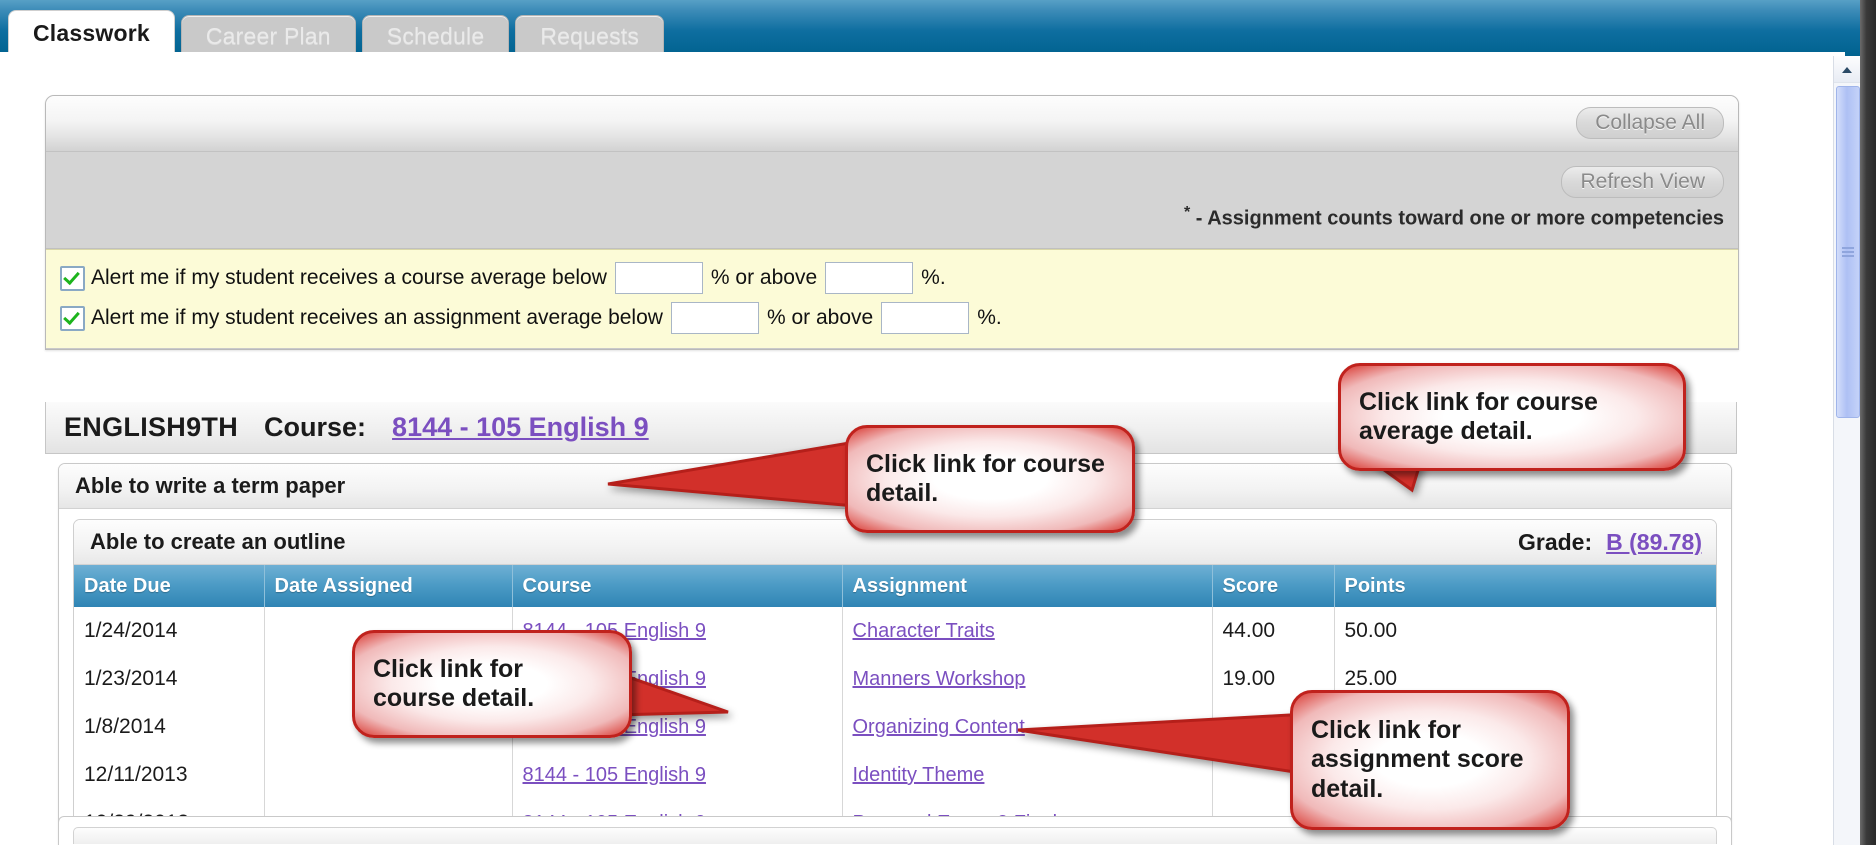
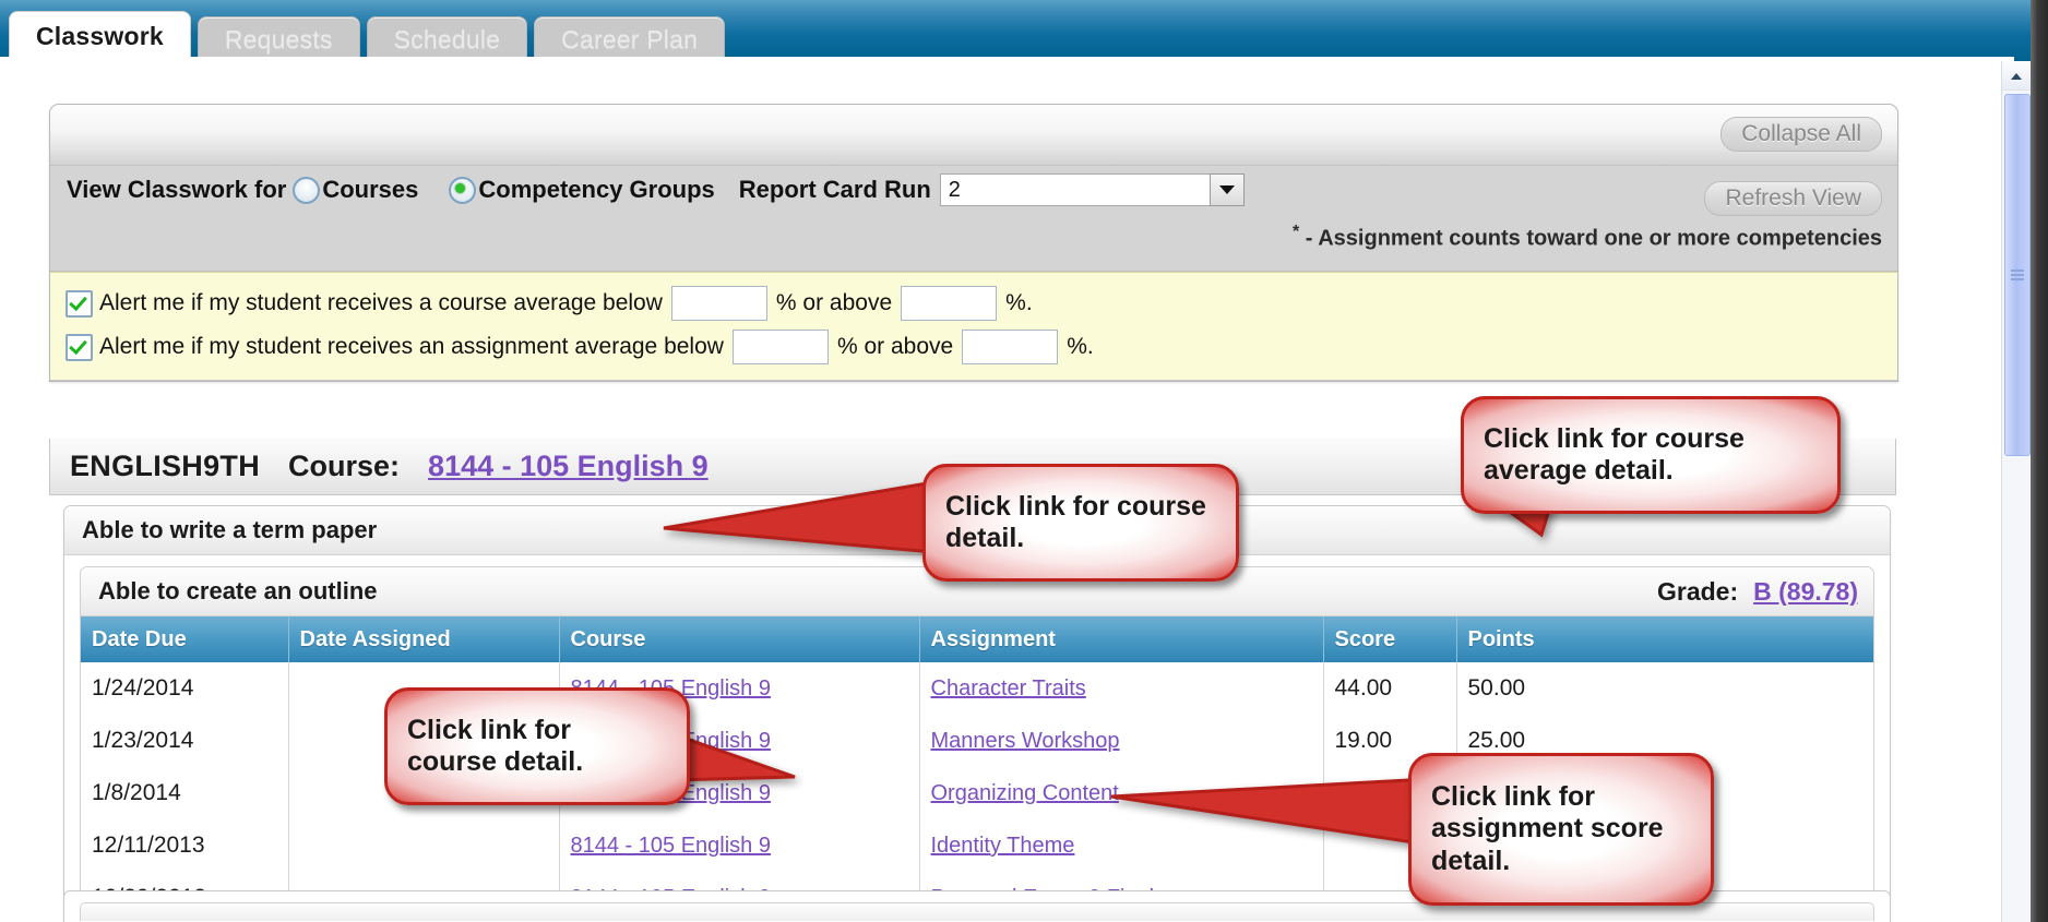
  Classwork
- Career Plan
+ Requests
  Schedule
- Requests
+ Career Plan
  Collapse All
  Refresh View
+ View Classwork for
+ Courses
+ Competency Groups
+ Report Card Run
+ 2
  * - Assignment counts toward one or more competencies
  Alert me if my student receives a course average below
  % or above
  %.
  Alert me if my student receives an assignment average below
  % or above
  %.
  ENGLISH9TH
  Course:
  8144 - 105 English 9
  Able to write a term paper
  Able to create an outline
  Grade:
  B (89.78)
  Date Due	Date Assigned	Course	Assignment	Score	Points
  1/24/2014		English 9	Character Traits	44.00	50.00
  1/23/2014		nglish 9	Manners Workshop	19.00	25.00
  1/8/2014		English 9	Organizing Content
  12/11/2013		8144 - 105 English 9	Identity Theme
  Click link for course detail.
  Click link for course average detail.
  Click link for course detail.
  Click link for assignment score detail.
